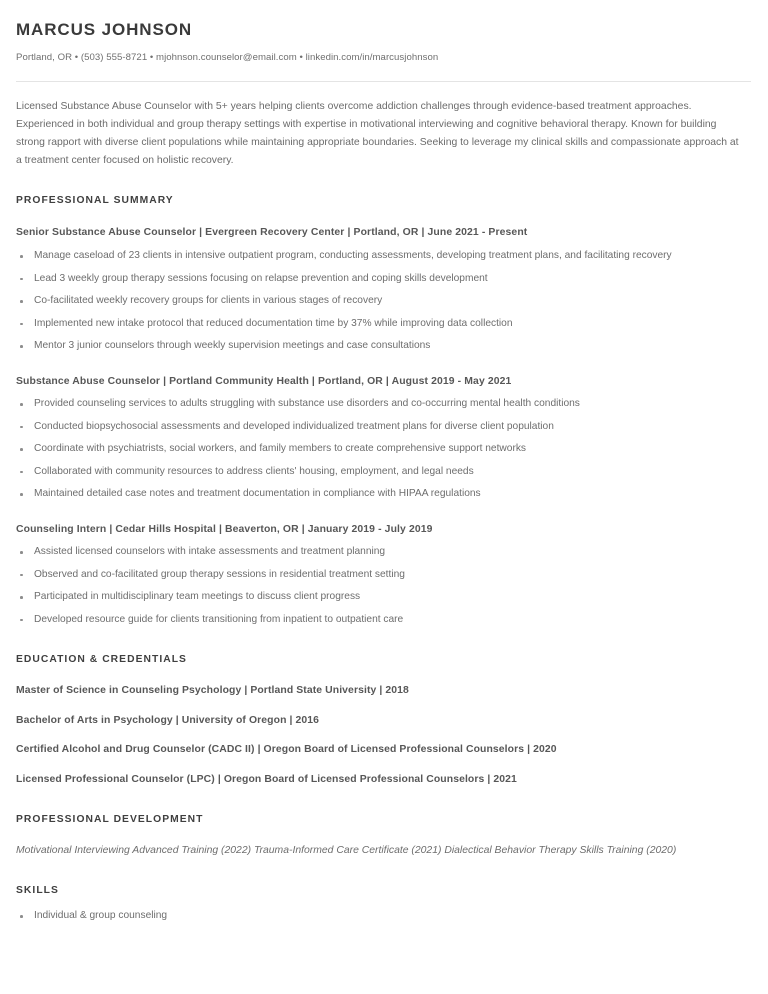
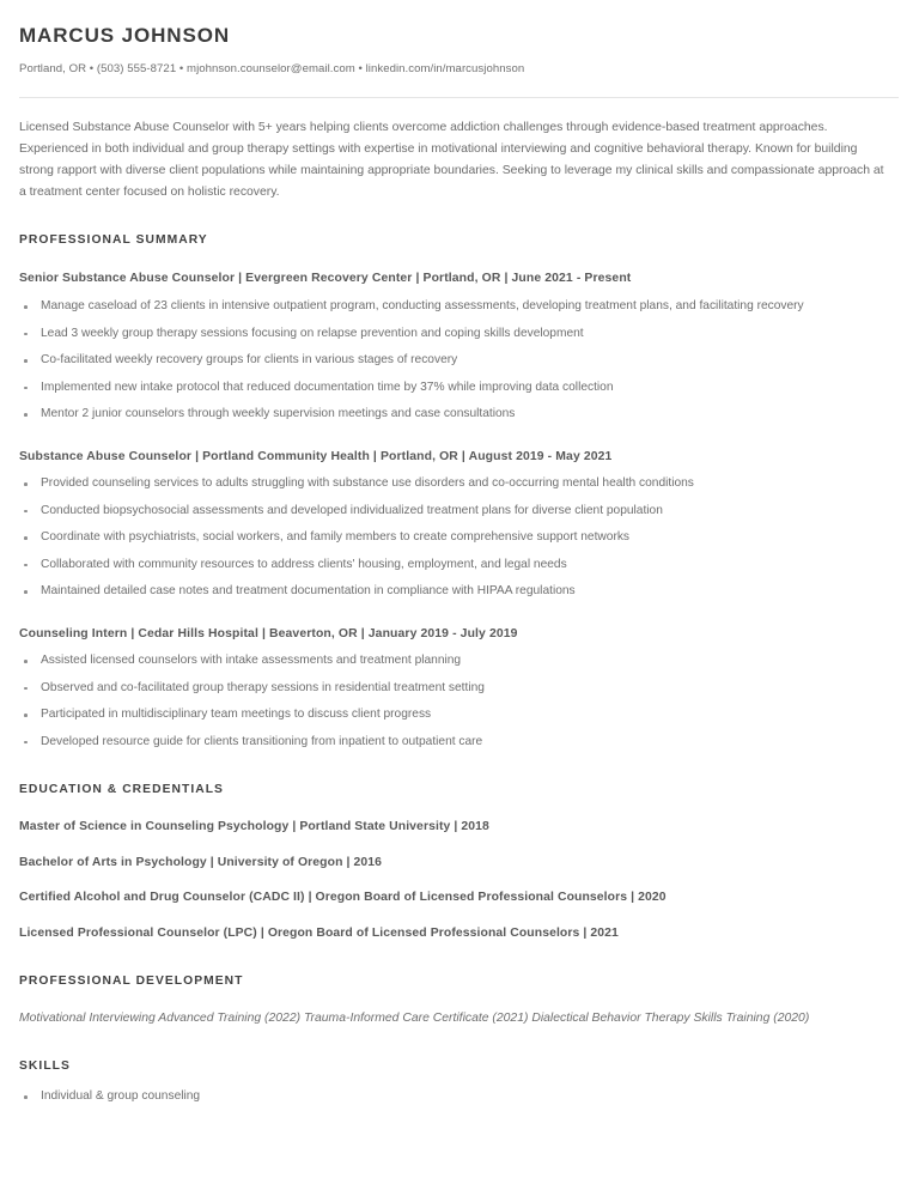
  MARCUS JOHNSON
  Portland, OR • (503) 555-8721 • mjohnson.counselor@email.com • linkedin.com/in/marcusjohnson
  Licensed Substance Abuse Counselor with 5+ years helping clients overcome addiction challenges through evidence-based treatment approaches. Experienced in both individual and group therapy settings with expertise in motivational interviewing and cognitive behavioral therapy. Known for building strong rapport with diverse client populations while maintaining appropriate boundaries. Seeking to leverage my clinical skills and compassionate approach at a treatment center focused on holistic recovery.
  PROFESSIONAL SUMMARY
  Senior Substance Abuse Counselor | Evergreen Recovery Center | Portland, OR | June 2021 - Present
  Manage caseload of 23 clients in intensive outpatient program, conducting assessments, developing treatment plans, and facilitating recovery
  Lead 3 weekly group therapy sessions focusing on relapse prevention and coping skills development
  Co-facilitated weekly recovery groups for clients in various stages of recovery
  Implemented new intake protocol that reduced documentation time by 37% while improving data collection
- Mentor 3 junior counselors through weekly supervision meetings and case consultations
+ Mentor 2 junior counselors through weekly supervision meetings and case consultations
  Substance Abuse Counselor | Portland Community Health | Portland, OR | August 2019 - May 2021
  Provided counseling services to adults struggling with substance use disorders and co-occurring mental health conditions
  Conducted biopsychosocial assessments and developed individualized treatment plans for diverse client population
  Coordinate with psychiatrists, social workers, and family members to create comprehensive support networks
  Collaborated with community resources to address clients' housing, employment, and legal needs
  Maintained detailed case notes and treatment documentation in compliance with HIPAA regulations
  Counseling Intern | Cedar Hills Hospital | Beaverton, OR | January 2019 - July 2019
  Assisted licensed counselors with intake assessments and treatment planning
  Observed and co-facilitated group therapy sessions in residential treatment setting
  Participated in multidisciplinary team meetings to discuss client progress
  Developed resource guide for clients transitioning from inpatient to outpatient care
  EDUCATION & CREDENTIALS
  Master of Science in Counseling Psychology | Portland State University | 2018
  Bachelor of Arts in Psychology | University of Oregon | 2016
  Certified Alcohol and Drug Counselor (CADC II) | Oregon Board of Licensed Professional Counselors | 2020
  Licensed Professional Counselor (LPC) | Oregon Board of Licensed Professional Counselors | 2021
  PROFESSIONAL DEVELOPMENT
  Motivational Interviewing Advanced Training (2022) Trauma-Informed Care Certificate (2021) Dialectical Behavior Therapy Skills Training (2020)
  SKILLS
  Individual & group counseling
